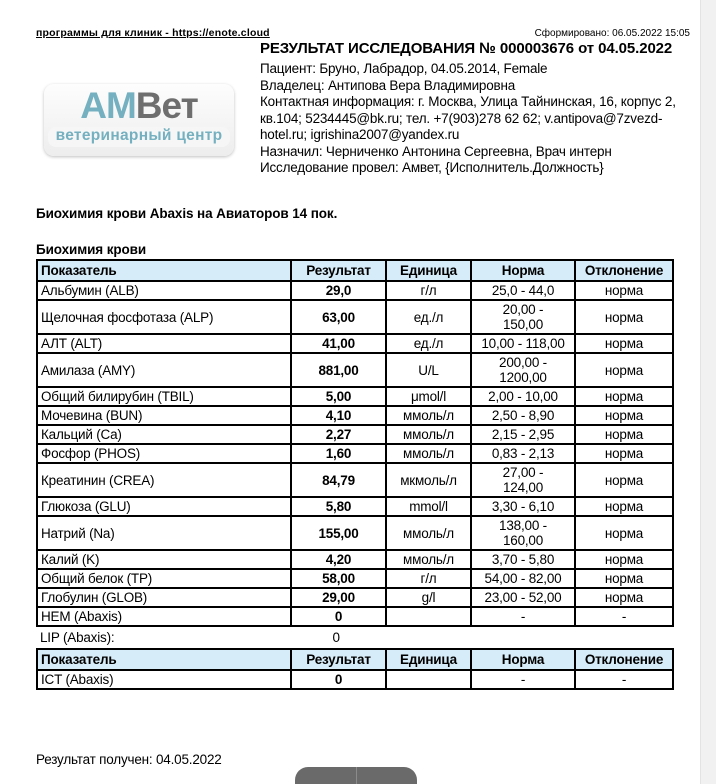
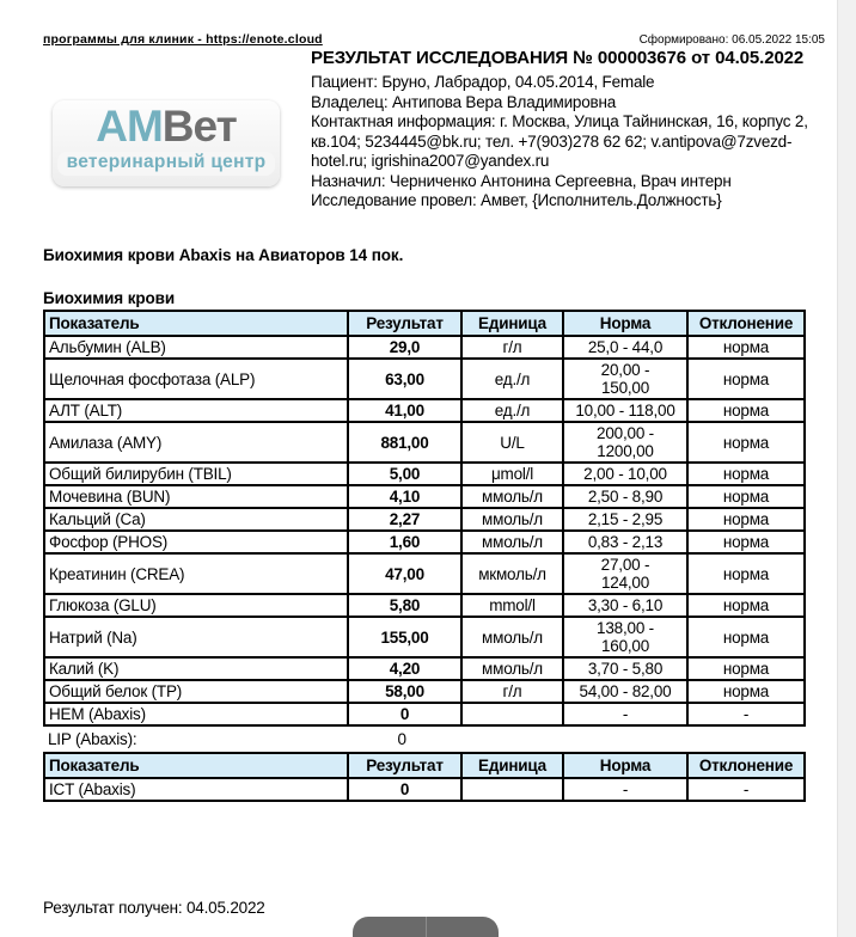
  программы для клиник - https://enote.cloud
  Сформировано: 06.05.2022 15:05
  АМВет
  ветеринарный центр
  РЕЗУЛЬТАТ ИССЛЕДОВАНИЯ № 000003676 от 04.05.2022
  Пациент: Бруно, Лабрадор, 04.05.2014, Female
  Владелец: Антипова Вера Владимировна
  Контактная информация: г. Москва, Улица Тайнинская, 16, корпус 2, кв.104; 5234445@bk.ru; тел. +7(903)278 62 62; v.antipova@7zvezd-hotel.ru; igrishina2007@yandex.ru
  Назначил: Черниченко Антонина Сергеевна, Врач интерн
  Исследование провел: Амвет, {Исполнитель.Должность}
  Биохимия крови Abaxis на Авиаторов 14 пок.
  Биохимия крови
  Показатель	Результат	Единица	Норма	Отклонение
  Альбумин (ALB)	29,0	г/л	25,0 - 44,0	норма
  Щелочная фосфотаза (ALP)	63,00	ед./л	20,00 - 150,00	норма
  АЛТ (ALT)	41,00	ед./л	10,00 - 118,00	норма
  Амилаза (AMY)	881,00	U/L	200,00 - 1200,00	норма
  Общий билирубин (TBIL)	5,00	μmol/l	2,00 - 10,00	норма
  Мочевина (BUN)	4,10	ммоль/л	2,50 - 8,90	норма
  Кальций (Ca)	2,27	ммоль/л	2,15 - 2,95	норма
  Фосфор (PHOS)	1,60	ммоль/л	0,83 - 2,13	норма
- Креатинин (CREA)	84,79	мкмоль/л	27,00 - 124,00	норма
+ Креатинин (CREA)	47,00	мкмоль/л	27,00 - 124,00	норма
  Глюкоза (GLU)	5,80	mmol/l	3,30 - 6,10	норма
  Натрий (Na)	155,00	ммоль/л	138,00 - 160,00	норма
  Калий (K)	4,20	ммоль/л	3,70 - 5,80	норма
  Общий белок (TP)	58,00	г/л	54,00 - 82,00	норма
- Глобулин (GLOB)	29,00	g/l	23,00 - 52,00	норма
  HEM (Abaxis)	0		-	-
  LIP (Abaxis):
  0
  Показатель	Результат	Единица	Норма	Отклонение
  ICT (Abaxis)	0		-	-
  Результат получен: 04.05.2022
